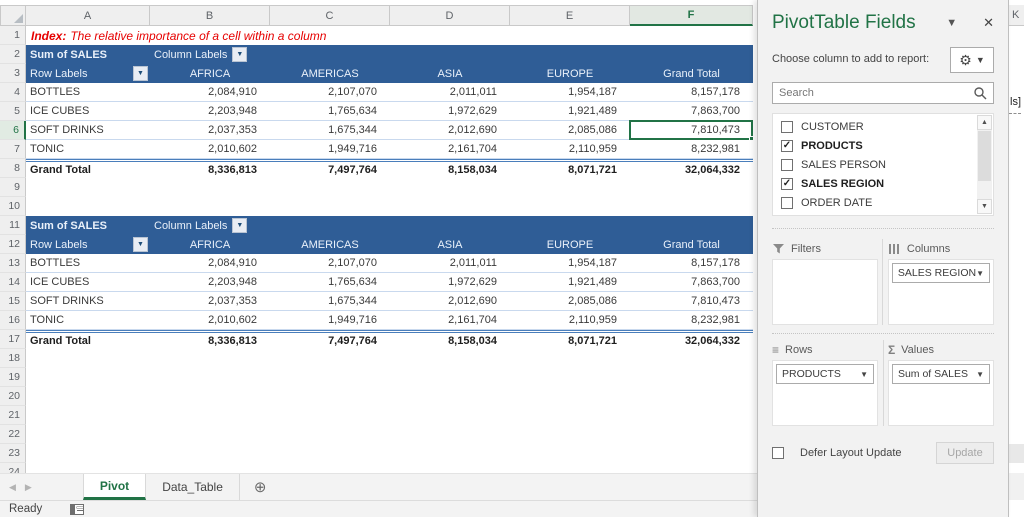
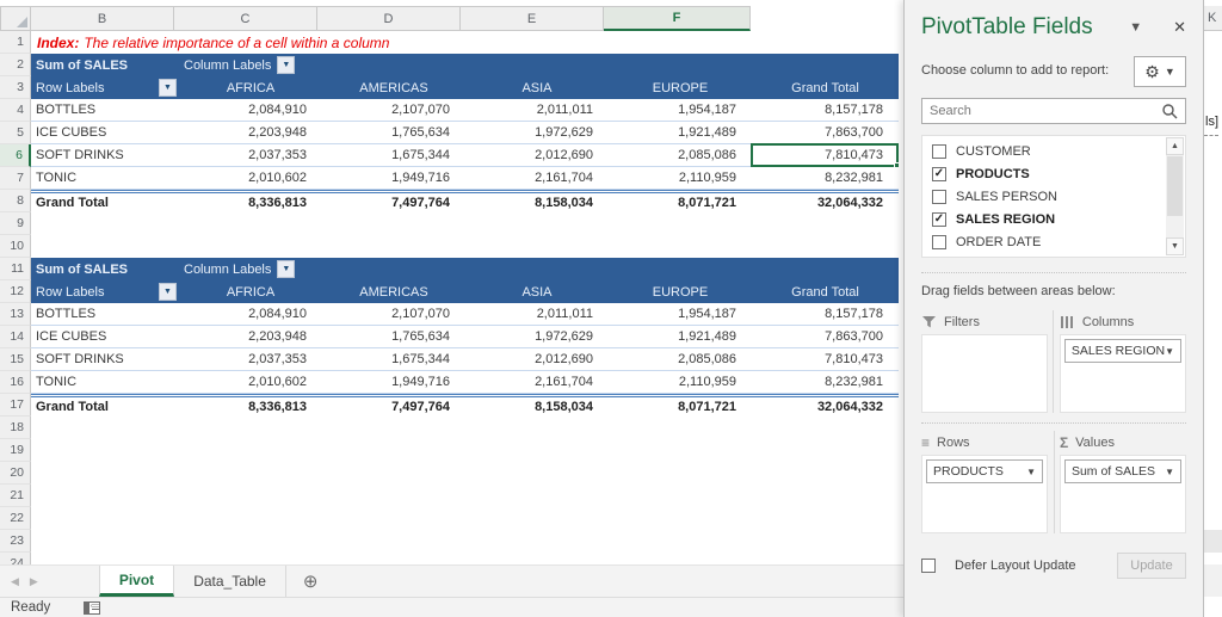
- A
  B
  C
  D
  E
  F
  1
  2
  3
  4
  5
  6
  7
  8
  9
  10
  11
  12
  13
  14
  15
  16
  17
  18
  19
  20
  21
  22
  23
  24
  Index: The relative importance of a cell within a column
  Sum of SALES
  Column Labels
  Row Labels
  AFRICA
  AMERICAS
  ASIA
  EUROPE
  Grand Total
  BOTTLES
  2,084,910
  2,107,070
  2,011,011
  1,954,187
  8,157,178
  ICE CUBES
  2,203,948
  1,765,634
  1,972,629
  1,921,489
  7,863,700
  SOFT DRINKS
  2,037,353
  1,675,344
  2,012,690
  2,085,086
  7,810,473
  TONIC
  2,010,602
  1,949,716
  2,161,704
  2,110,959
  8,232,981
  Grand Total
  8,336,813
  7,497,764
  8,158,034
  8,071,721
  32,064,332
  Sum of SALES
  Column Labels
  Row Labels
  AFRICA
  AMERICAS
  ASIA
  EUROPE
  Grand Total
  BOTTLES
  2,084,910
  2,107,070
  2,011,011
  1,954,187
  8,157,178
  ICE CUBES
  2,203,948
  1,765,634
  1,972,629
  1,921,489
  7,863,700
  SOFT DRINKS
  2,037,353
  1,675,344
  2,012,690
  2,085,086
  7,810,473
  TONIC
  2,010,602
  1,949,716
  2,161,704
  2,110,959
  8,232,981
  Grand Total
  8,336,813
  7,497,764
  8,158,034
  8,071,721
  32,064,332
  ◀
  ▶
  Pivot
  Data_Table
  ⊕
  Ready
  K
  ls]
  PivotTable Fields
  ▼
  ✕
  Choose column to add to report:
  ⚙
  ▼
  Search
  CUSTOMER
  ✓
  PRODUCTS
  SALES PERSON
  ✓
  SALES REGION
  ORDER DATE
+ Drag fields between areas below:
  Filters
  Columns
  SALES REGION
  ▼
  ≡
  Rows
  PRODUCTS
  ▼
  Σ
  Values
  Sum of SALES
  ▼
  Defer Layout Update
  Update
